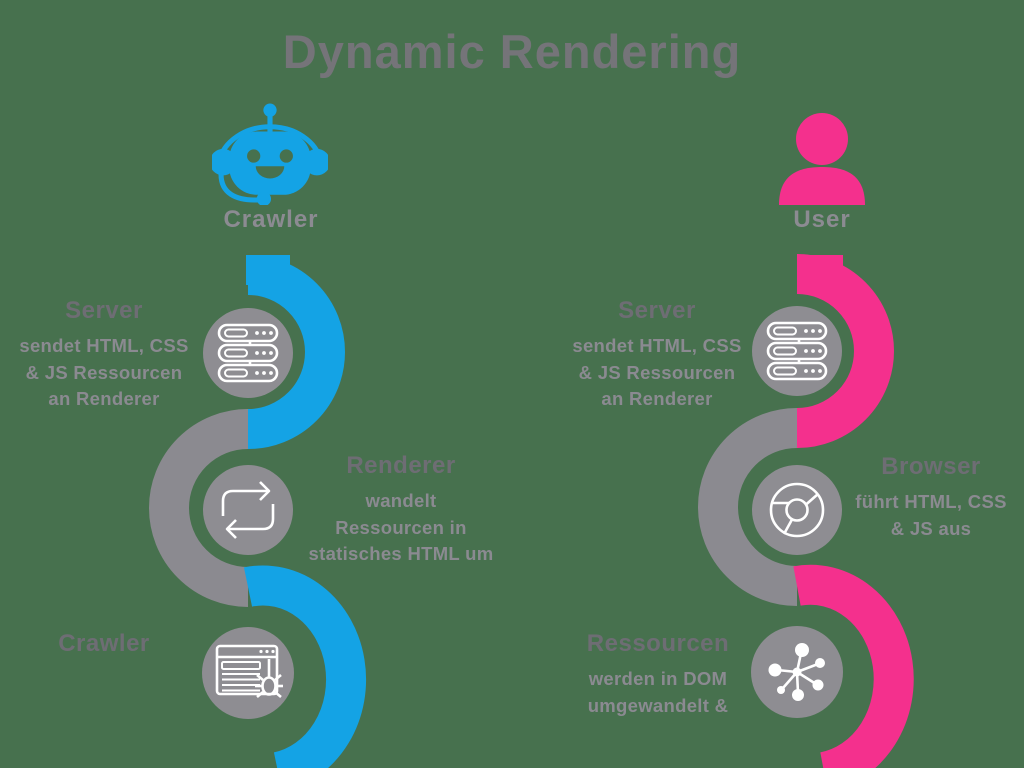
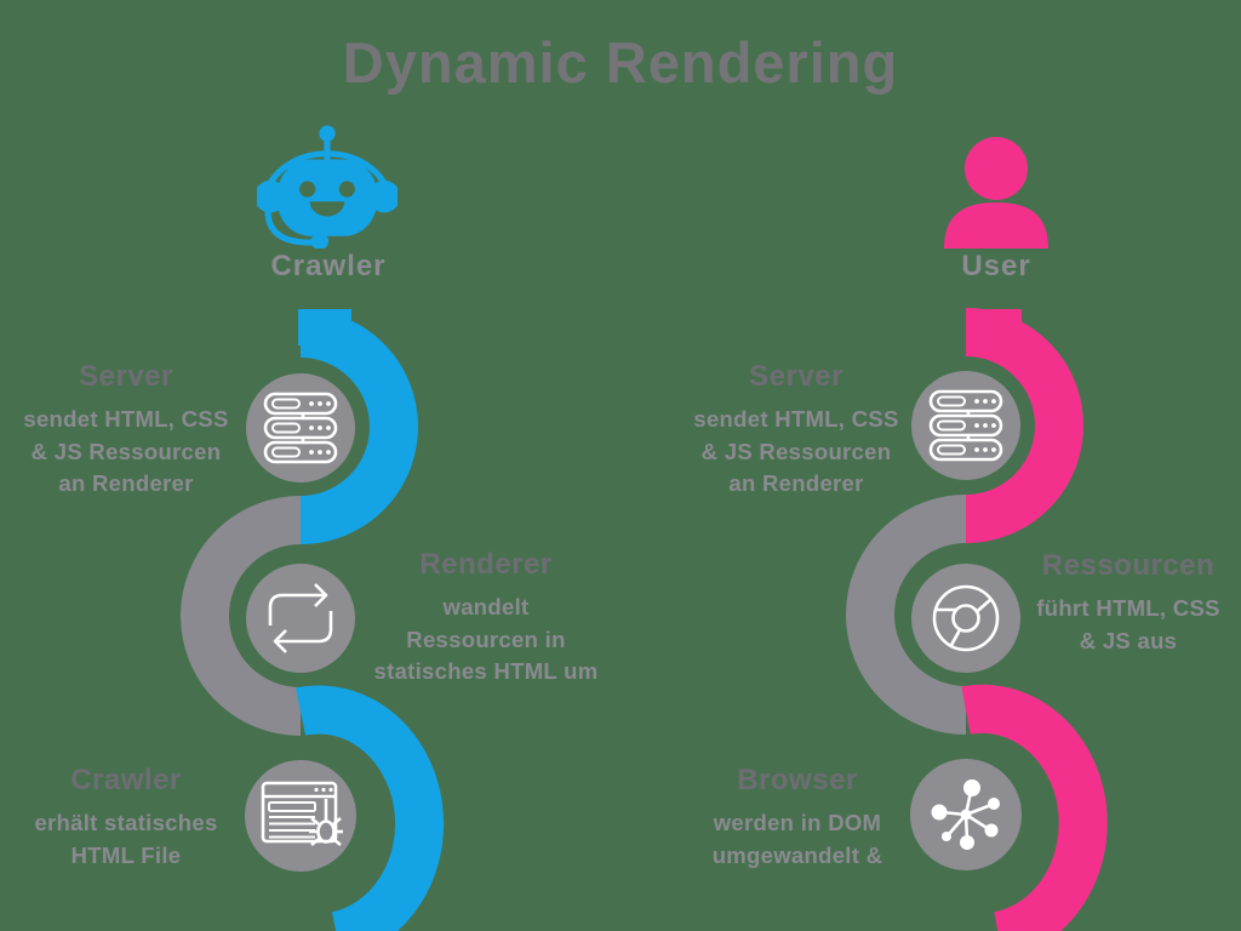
  Dynamic Rendering
  Crawler
  User
  Server
  sendet HTML, CSS
  & JS Ressourcen
  an Renderer
  Renderer
  wandelt
  Ressourcen in
  statisches HTML um
  Crawler
+ erhält statisches
+ HTML File
  Server
  sendet HTML, CSS
  & JS Ressourcen
  an Renderer
- Browser
+ Ressourcen
  führt HTML, CSS
  & JS aus
- Ressourcen
+ Browser
  werden in DOM
  umgewandelt &
